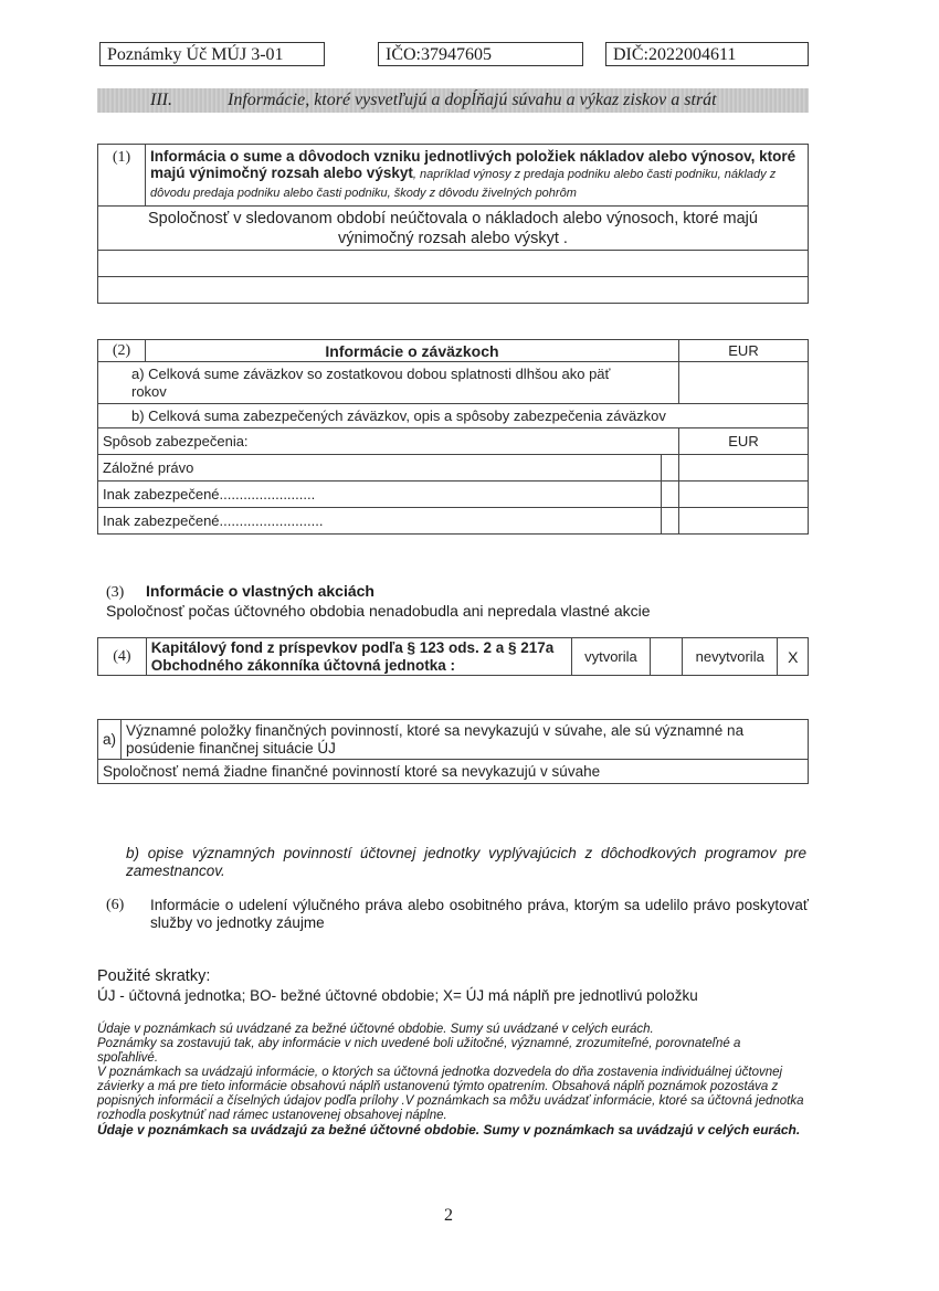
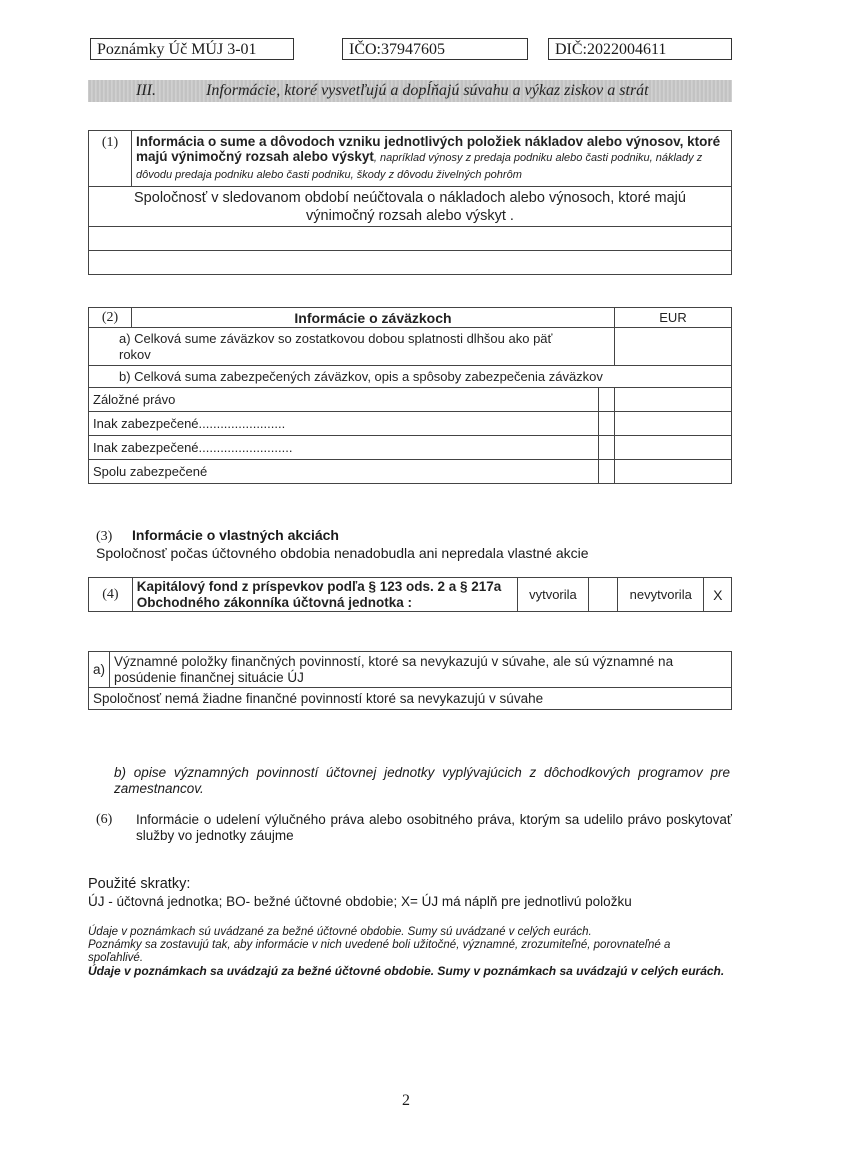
  Poznámky Úč MÚJ 3-01
  IČO:37947605
  DIČ:2022004611
  III.
  Informácie, ktoré vysvetľujú a dopĺňajú súvahu a výkaz ziskov a strát
  (1)	Informácia o sume a dôvodoch vzniku jednotlivých položiek nákladov alebo výnosov, ktoré majú výnimočný rozsah alebo výskyt, napríklad výnosy z predaja podniku alebo časti podniku, náklady z dôvodu predaja podniku alebo časti podniku, škody z dôvodu živelných pohrôm
  Spoločnosť v sledovanom období neúčtovala o nákladoch alebo výnosoch, ktoré majú výnimočný rozsah alebo výskyt .
  (2)	Informácie o záväzkoch	EUR
  a) Celková sume záväzkov so zostatkovou dobou splatnosti dlhšou ako päť rokov
  b) Celková suma zabezpečených záväzkov, opis a spôsoby zabezpečenia záväzkov
- Spôsob zabezpečenia:	EUR
  Záložné právo
  Inak zabezpečené........................
  Inak zabezpečené..........................
+ Spolu zabezpečené
  (3) Informácie o vlastných akciách
  Spoločnosť počas účtovného obdobia nenadobudla ani nepredala vlastné akcie
  (4)	Kapitálový fond z príspevkov podľa § 123 ods. 2 a § 217a Obchodného zákonníka účtovná jednotka :	vytvorila		nevytvorila	X
  a)	Významné položky finančných povinností, ktoré sa nevykazujú v súvahe, ale sú významné na posúdenie finančnej situácie ÚJ
  Spoločnosť nemá žiadne finančné povinností ktoré sa nevykazujú v súvahe
  b) opise významných povinností účtovnej jednotky vyplývajúcich z dôchodkových programov pre zamestnancov.
  (6)
  Informácie o udelení výlučného práva alebo osobitného práva, ktorým sa udelilo právo poskytovať služby vo jednotky záujme
  Použité skratky:
  ÚJ - účtovná jednotka; BO- bežné účtovné obdobie; X= ÚJ má náplň pre jednotlivú položku
  Údaje v poznámkach sú uvádzané za bežné účtovné obdobie. Sumy sú uvádzané v celých eurách.
  Poznámky sa zostavujú tak, aby informácie v nich uvedené boli užitočné, významné, zrozumiteľné, porovnateľné a spoľahlivé.
- V poznámkach sa uvádzajú informácie, o ktorých sa účtovná jednotka dozvedela do dňa zostavenia individuálnej účtovnej závierky a má pre tieto informácie obsahovú náplň ustanovenú týmto opatrením. Obsahová náplň poznámok pozostáva z popisných informácií a číselných údajov podľa prílohy .V poznámkach sa môžu uvádzať informácie, ktoré sa účtovná jednotka rozhodla poskytnúť nad rámec ustanovenej obsahovej náplne.
  Údaje v poznámkach sa uvádzajú za bežné účtovné obdobie. Sumy v poznámkach sa uvádzajú v celých eurách.
  2
